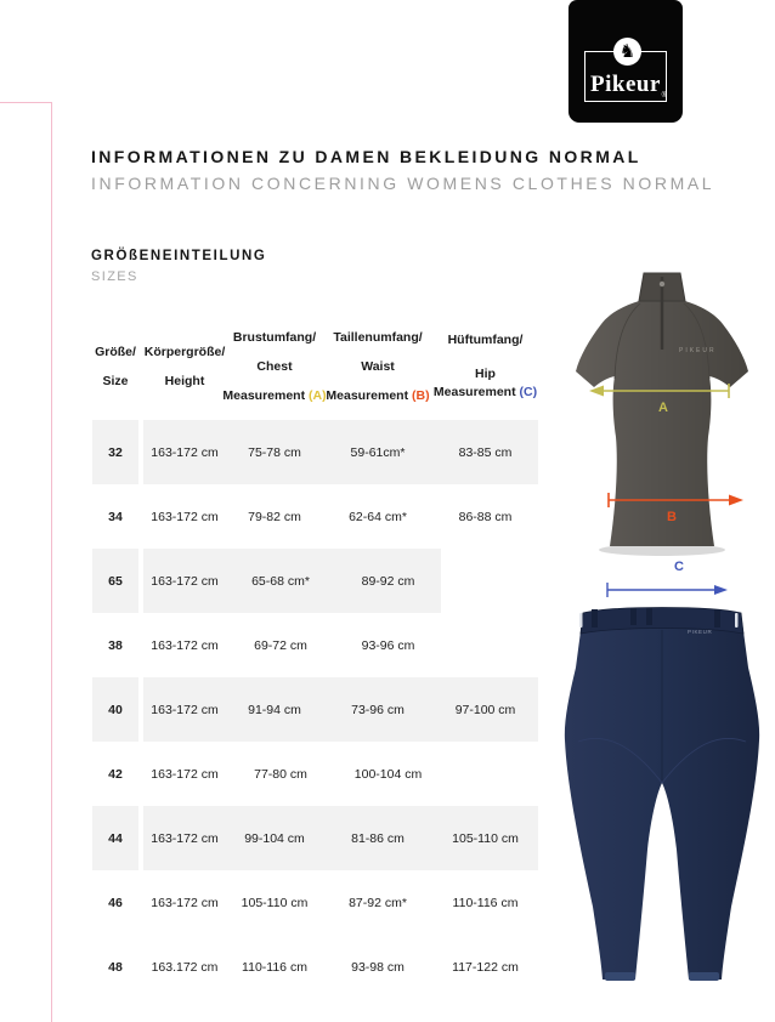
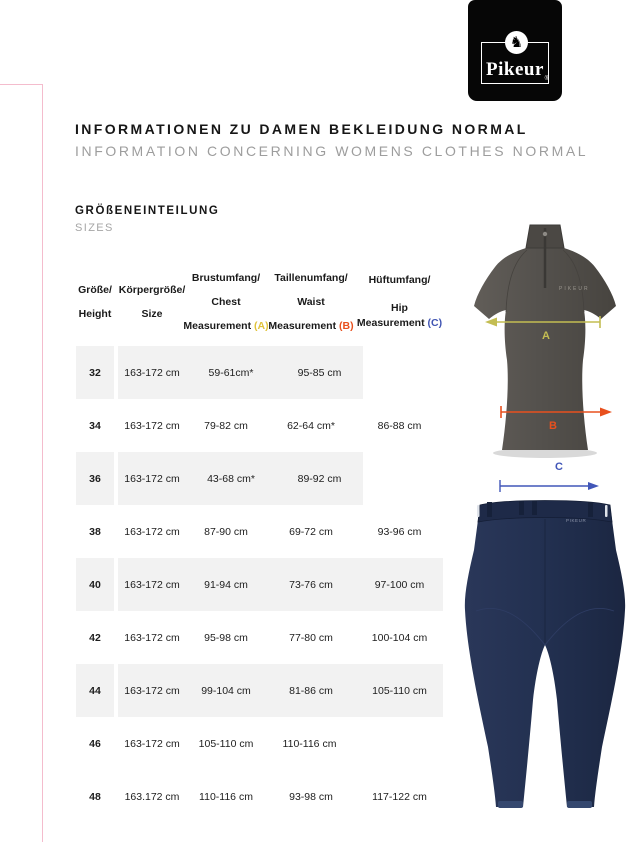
  ♞
  Pikeur
  INFORMATIONEN ZU DAMEN BEKLEIDUNG NORMAL
  INFORMATION CONCERNING WOMENS CLOTHES NORMAL
  GRÖßENEINTEILUNG
  SIZES
  Größe/
- Size
+ Height
  Körpergröße/
- Height
+ Size
  Brustumfang/
  Chest
  Measurement (A)
  Taillenumfang/
  Waist
  Measurement (B)
  Hüftumfang/
  Hip
  Measurement (C)
  32
  163-172 cm
- 75-78 cm
  59-61cm*
- 83-85 cm
+ 95-85 cm
  34
  163-172 cm
  79-82 cm
  62-64 cm*
  86-88 cm
- 65
+ 36
  163-172 cm
- 65-68 cm*
+ 43-68 cm*
  89-92 cm
  38
  163-172 cm
+ 87-90 cm
  69-72 cm
  93-96 cm
  40
  163-172 cm
  91-94 cm
- 73-96 cm
+ 73-76 cm
  97-100 cm
  42
  163-172 cm
+ 95-98 cm
  77-80 cm
  100-104 cm
  44
  163-172 cm
  99-104 cm
  81-86 cm
  105-110 cm
  46
  163-172 cm
  105-110 cm
- 87-92 cm*
  110-116 cm
  48
  163.172 cm
  110-116 cm
  93-98 cm
  117-122 cm
  A
  B
  C
